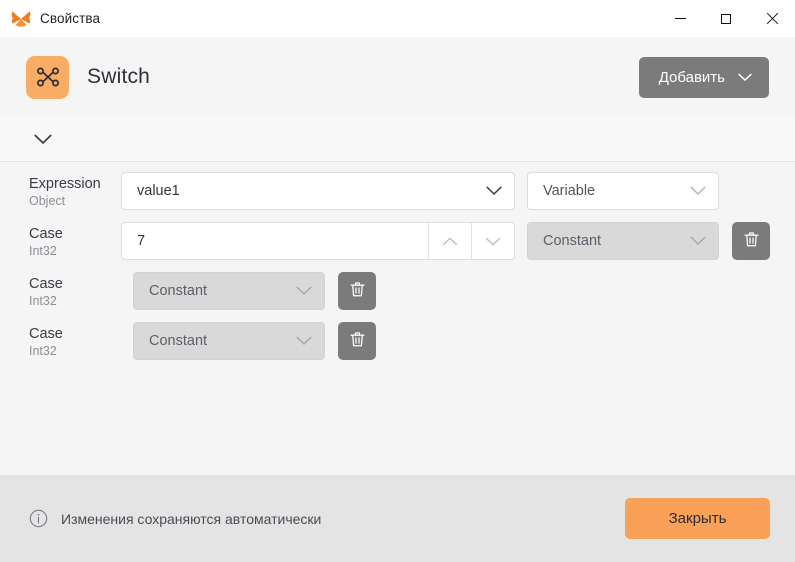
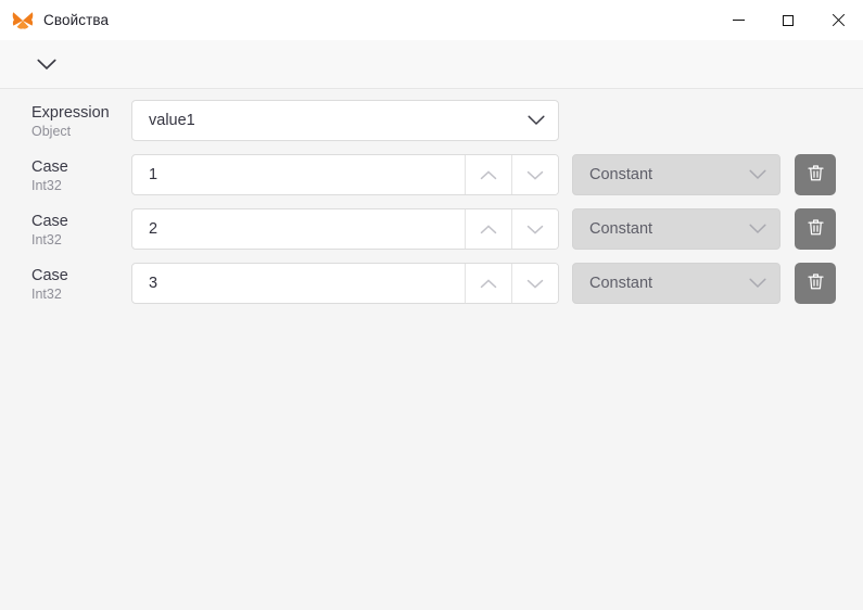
  Свойства
- Switch
- Добавить
  Expression
  Object
  value1
- Variable
  Case
  Int32
- 7
+ 1
  Constant
  Case
  Int32
+ 2
  Constant
  Case
  Int32
+ 3
  Constant
- Изменения сохраняются автоматически
- Закрыть
